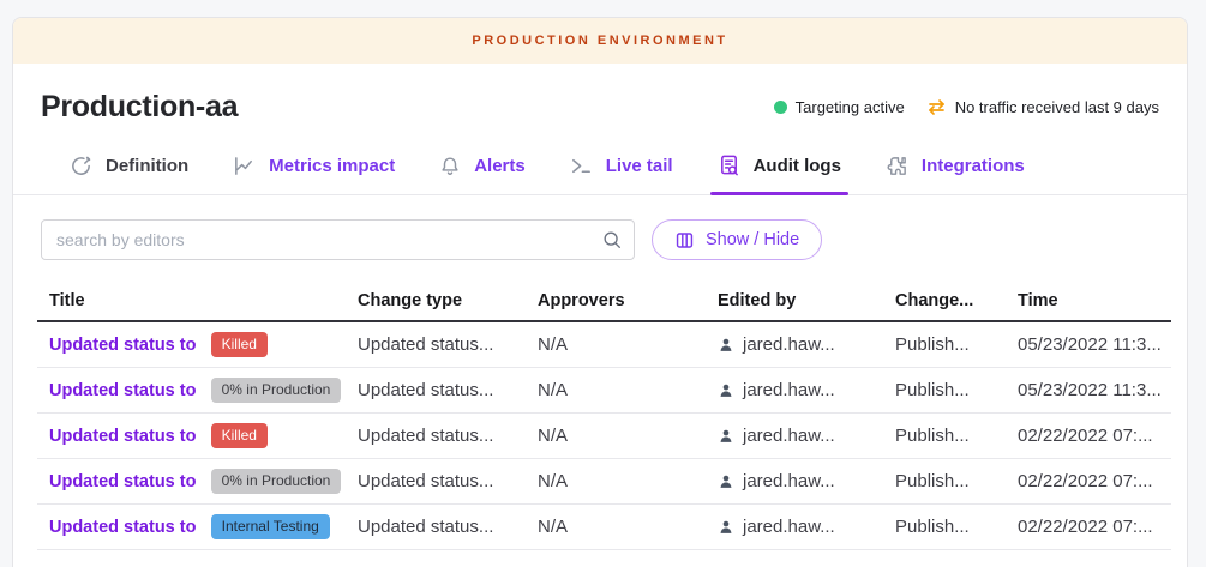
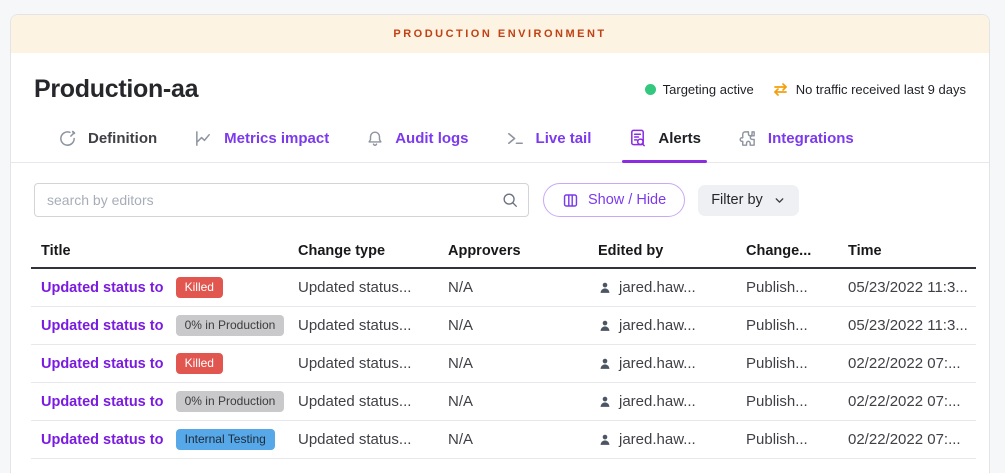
  PRODUCTION ENVIRONMENT
  Production-aa
  Targeting active
  No traffic received last 9 days
  Definition
  Metrics impact
- Alerts
+ Audit logs
  Live tail
- Audit logs
+ Alerts
  Integrations
  search by editors
  Show / Hide
+ Filter by
  Title
  Change type
  Approvers
  Edited by
  Change...
  Time
  Updated status to Killed
  Updated status...
  N/A
  jared.haw...
  Publish...
  05/23/2022 11:3...
  Updated status to 0% in Production
  Updated status...
  N/A
  jared.haw...
  Publish...
  05/23/2022 11:3...
  Updated status to Killed
  Updated status...
  N/A
  jared.haw...
  Publish...
  02/22/2022 07:...
  Updated status to 0% in Production
  Updated status...
  N/A
  jared.haw...
  Publish...
  02/22/2022 07:...
  Updated status to Internal Testing
  Updated status...
  N/A
  jared.haw...
  Publish...
  02/22/2022 07:...
